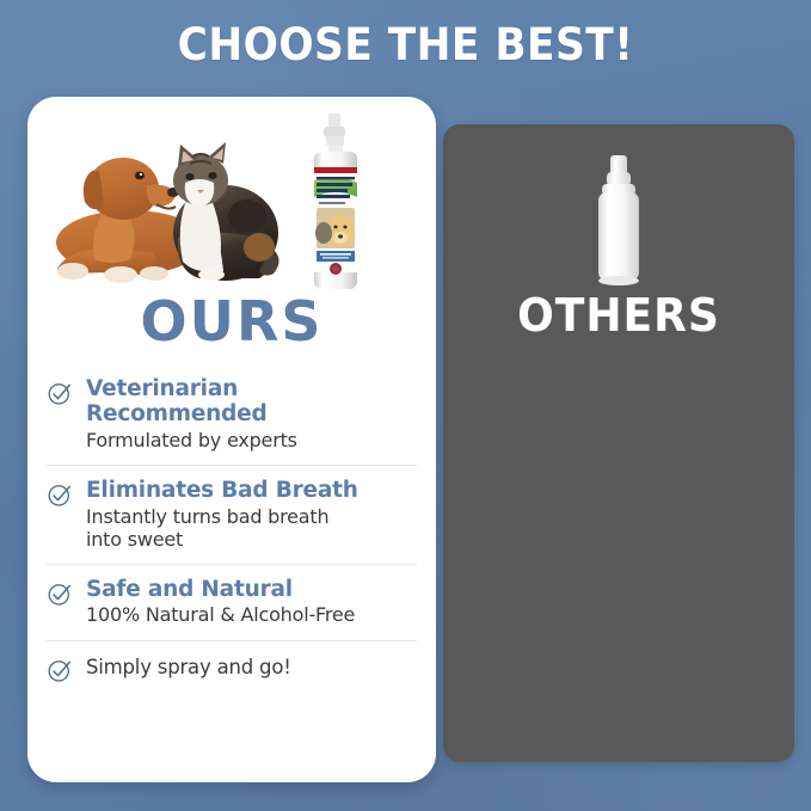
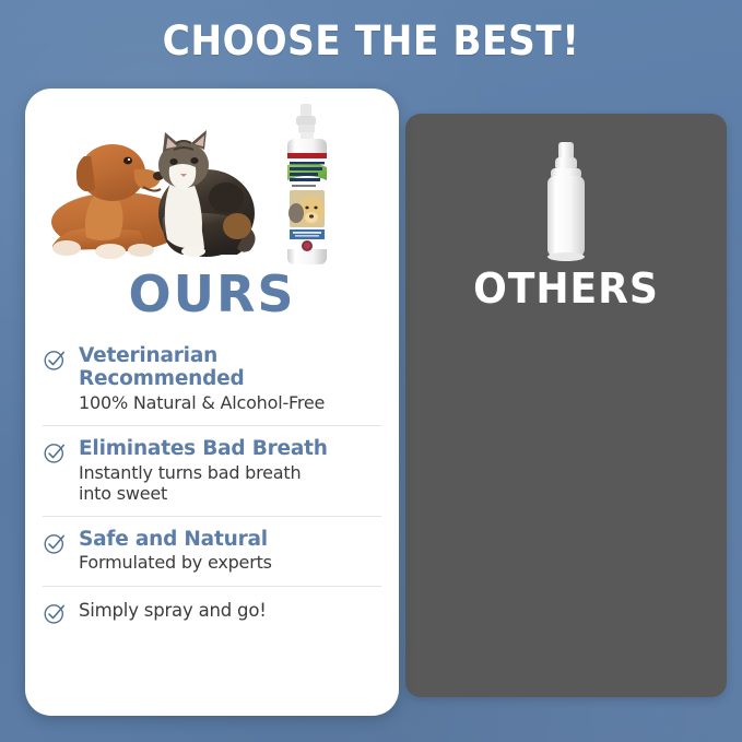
  CHOOSE THE BEST!
  OTHERS
  OURS
  Veterinarian
  Recommended
- Formulated by experts
+ 100% Natural & Alcohol-Free
  Eliminates Bad Breath
  Instantly turns bad breath
  into sweet
  Safe and Natural
- 100% Natural & Alcohol-Free
+ Formulated by experts
  Simply spray and go!
